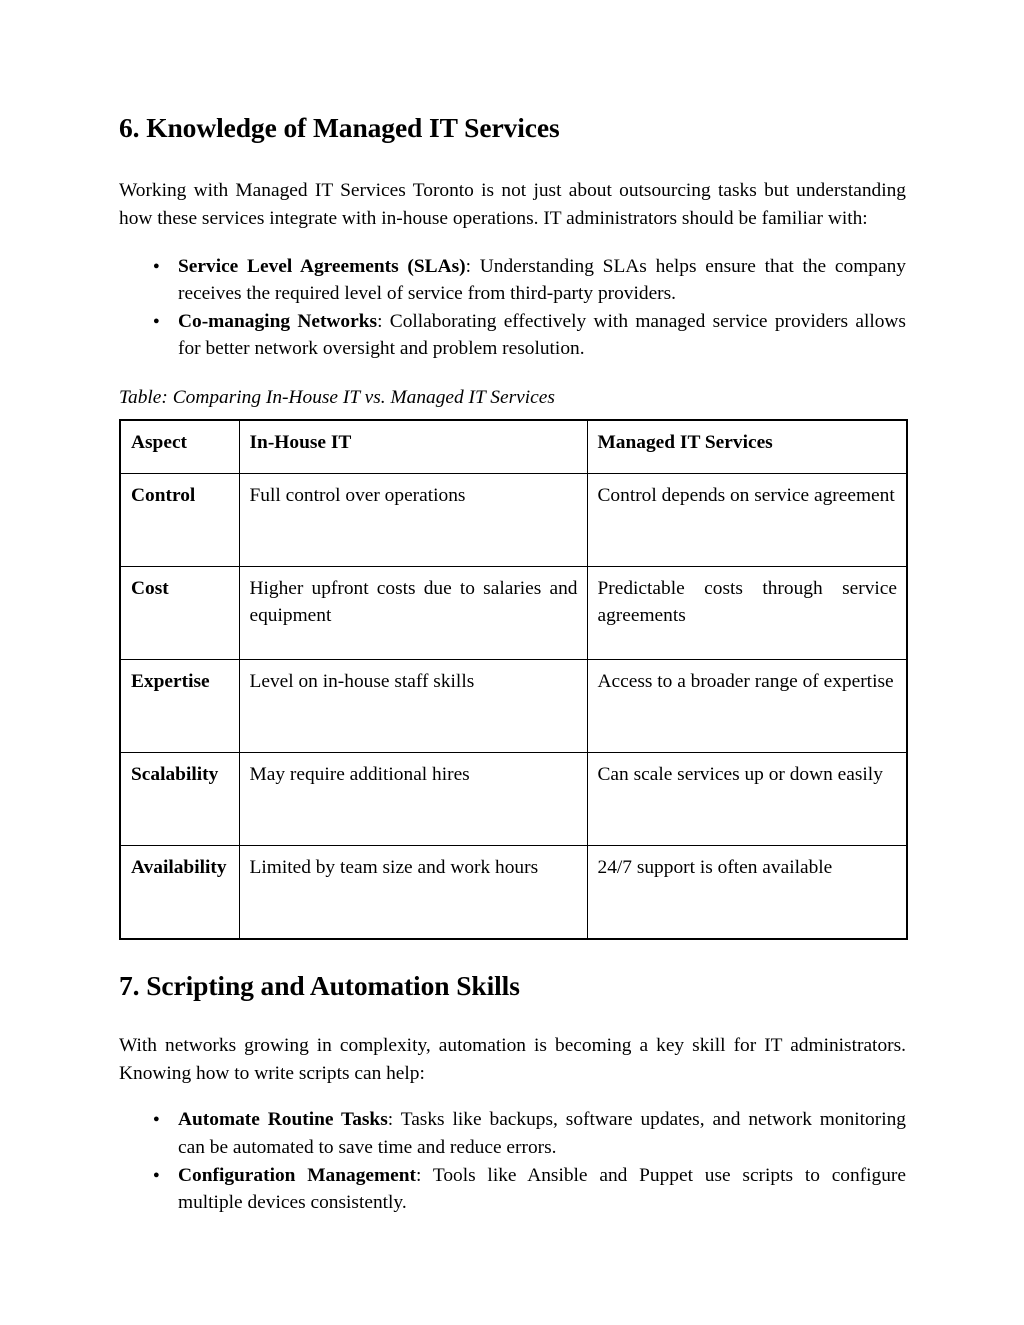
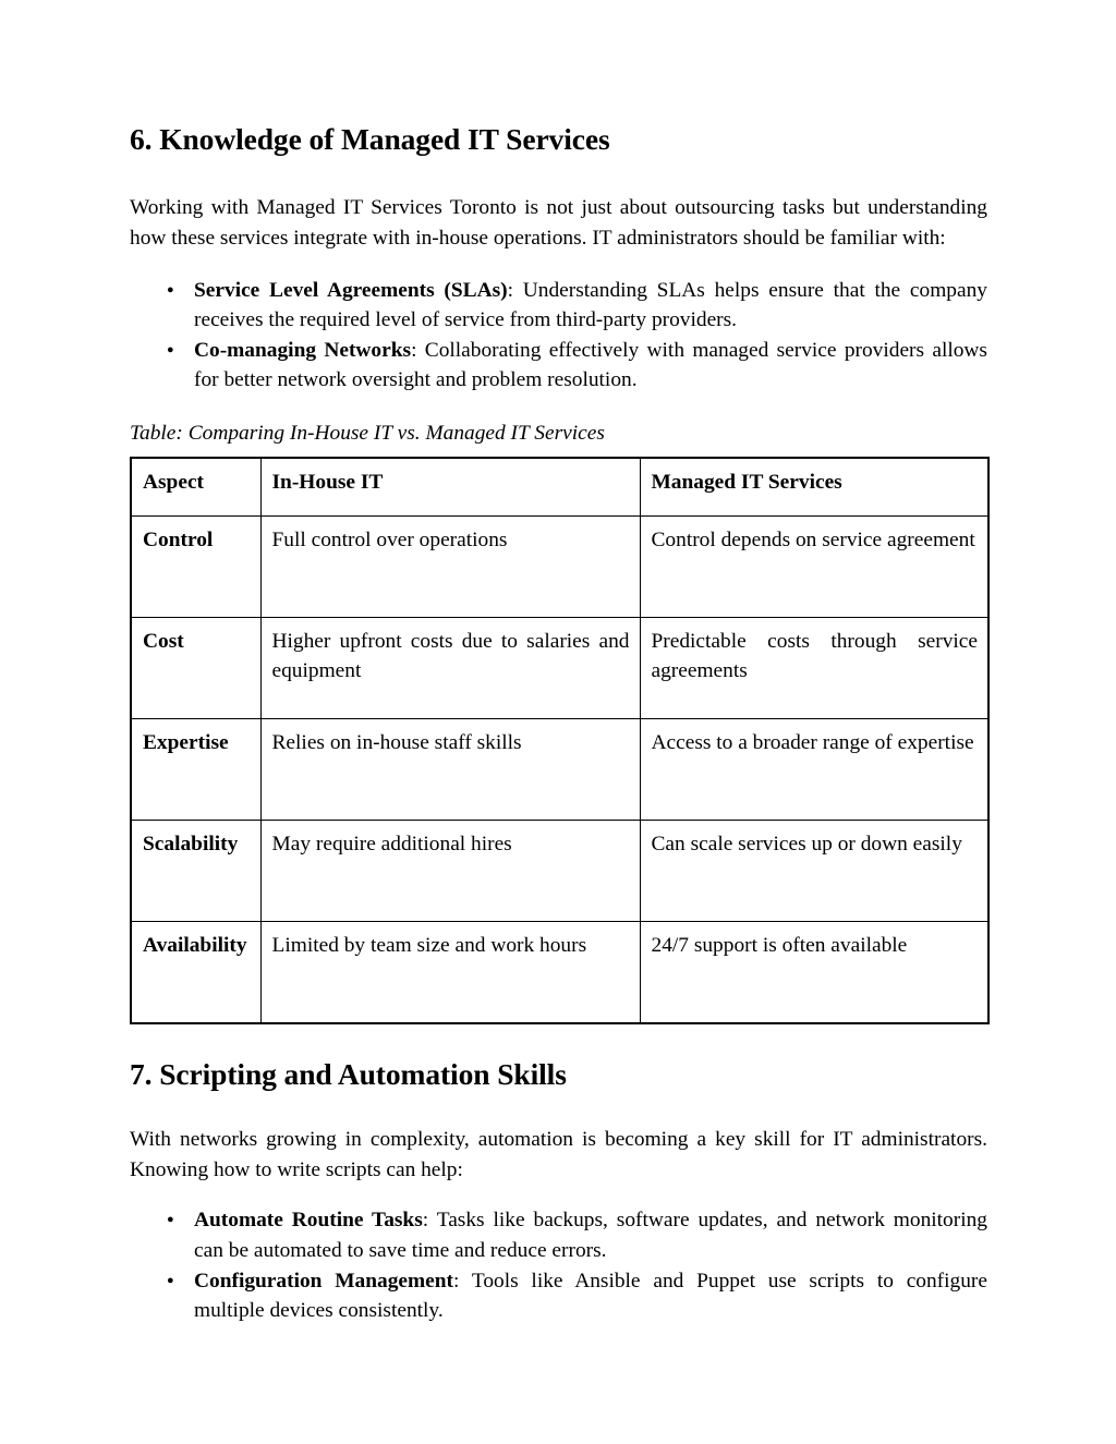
  6. Knowledge of Managed IT Services
  Working with Managed IT Services Toronto is not just about outsourcing tasks but understanding how these services integrate with in-house operations. IT administrators should be familiar with:
  Service Level Agreements (SLAs): Understanding SLAs helps ensure that the company receives the required level of service from third-party providers.
  Co-managing Networks: Collaborating effectively with managed service providers allows for better network oversight and problem resolution.
  Table: Comparing In-House IT vs. Managed IT Services
  Aspect	In-House IT	Managed IT Services
  Control	Full control over operations	Control depends on service agreement
  Cost	Higher upfront costs due to salaries and equipment	Predictable costs through service agreements
- Expertise	Level on in-house staff skills	Access to a broader range of expertise
+ Expertise	Relies on in-house staff skills	Access to a broader range of expertise
  Scalability	May require additional hires	Can scale services up or down easily
  Availability	Limited by team size and work hours	24/7 support is often available
  7. Scripting and Automation Skills
  With networks growing in complexity, automation is becoming a key skill for IT administrators. Knowing how to write scripts can help:
  Automate Routine Tasks: Tasks like backups, software updates, and network monitoring can be automated to save time and reduce errors.
  Configuration Management: Tools like Ansible and Puppet use scripts to configure multiple devices consistently.
